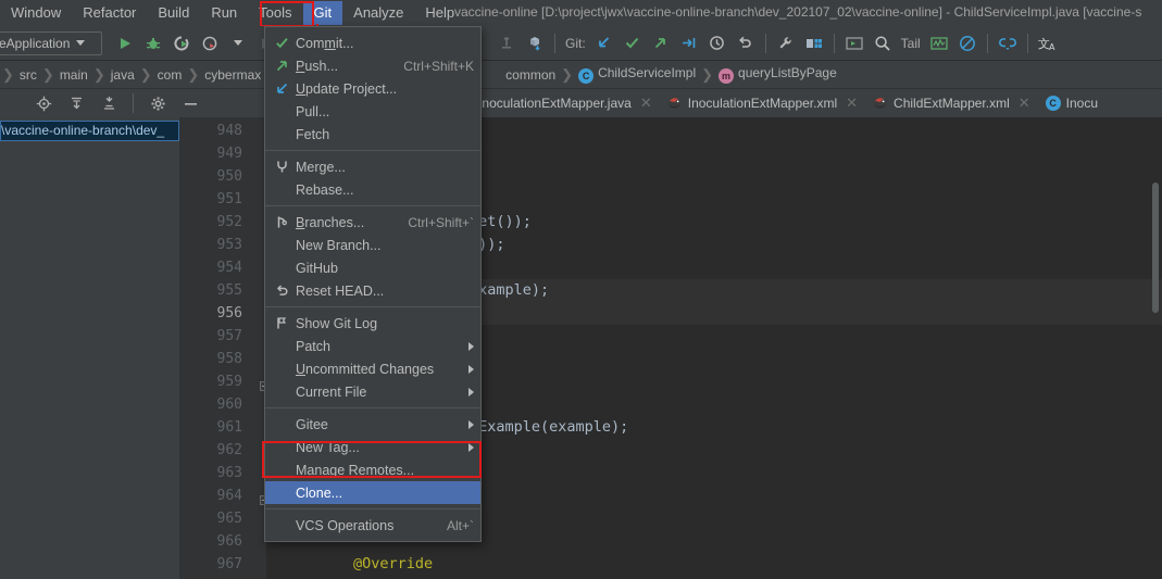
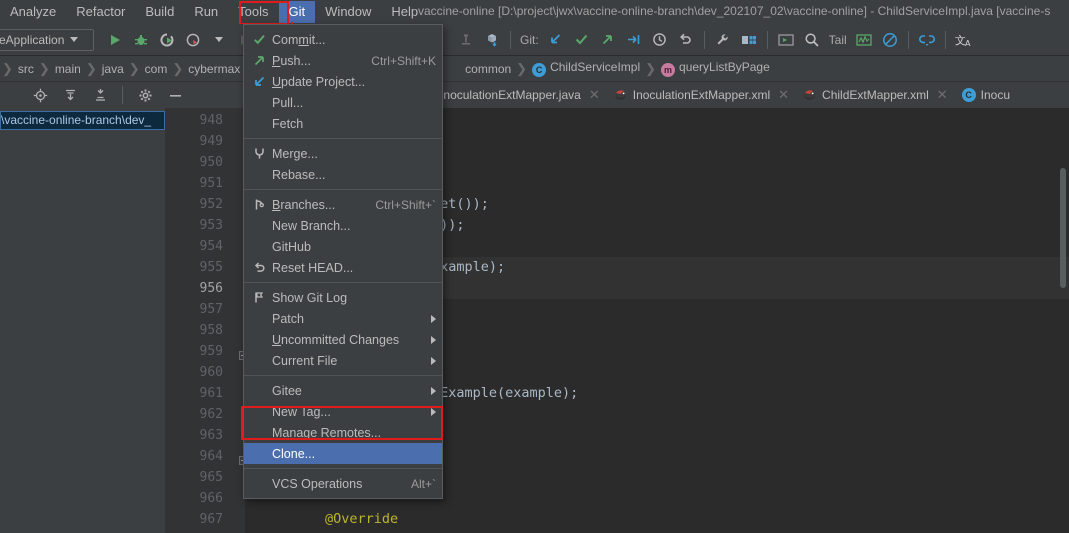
- Window
+ Analyze
  Refactor
  Build
  Run
  Tools
  Git
- Analyze
+ Window
  Help
  vaccine-online [D:\project\jwx\vaccine-online-branch\dev_202107_02\vaccine-online] - ChildServiceImpl.java [vaccine-s
  eApplication
  Git:
  Tail
  文
  A
  ❯
  src
  ❯
  main
  ❯
  java
  ❯
  com
  ❯
  cybermax
  common
  ❯
  C ChildServiceImpl
  ❯
  m queryListByPage
  \vaccine-online-branch\dev_
  noculationExtMapper.java
  ✕
  InoculationExtMapper.xml
  ✕
  ChildExtMapper.xml
  ✕
  C
  Inocu
  948
  949
  950
  951
  952
  953
  954
  955
  956
  957
  958
  959
  960
  961
  962
  963
  964
  965
  966
  967
  @Override
  Commit...
  Push...
  Ctrl+Shift+K
  Update Project...
  Pull...
  Fetch
  Merge...
  Rebase...
  Branches...
  Ctrl+Shift+`
  New Branch...
  GitHub
  Reset HEAD...
  Show Git Log
  Patch
  Uncommitted Changes
  Current File
  Gitee
  New Tag...
  Manage Remotes...
  Clone...
  VCS Operations
  Alt+`
